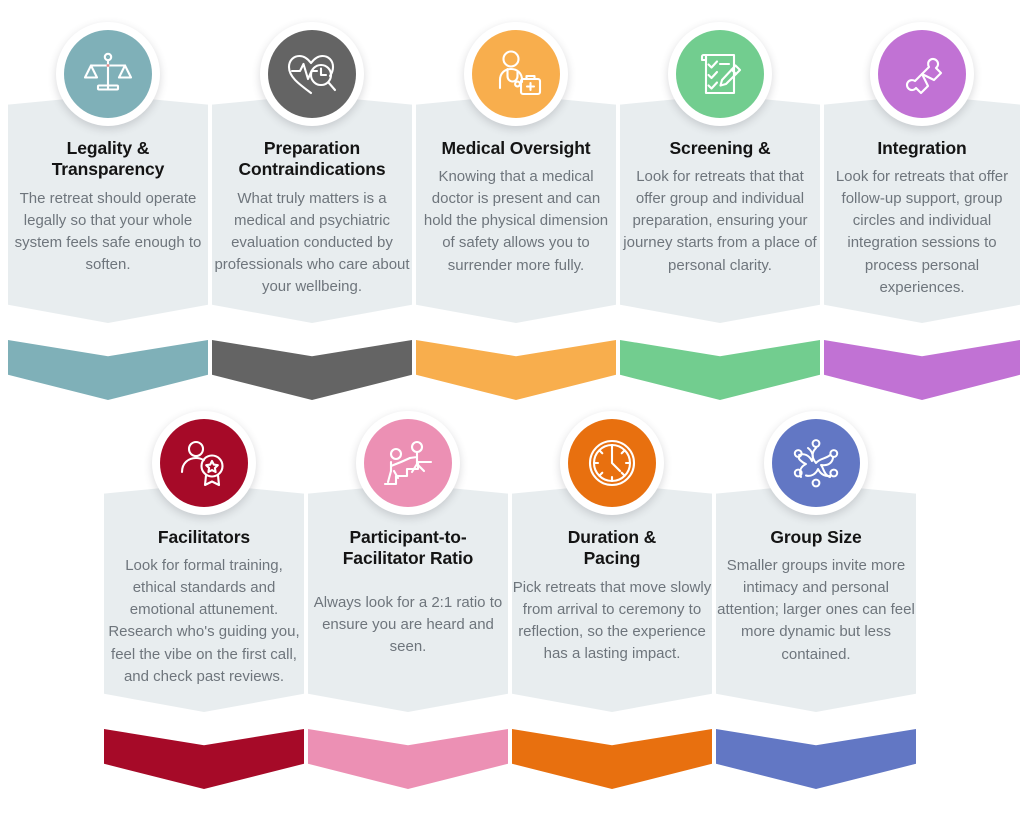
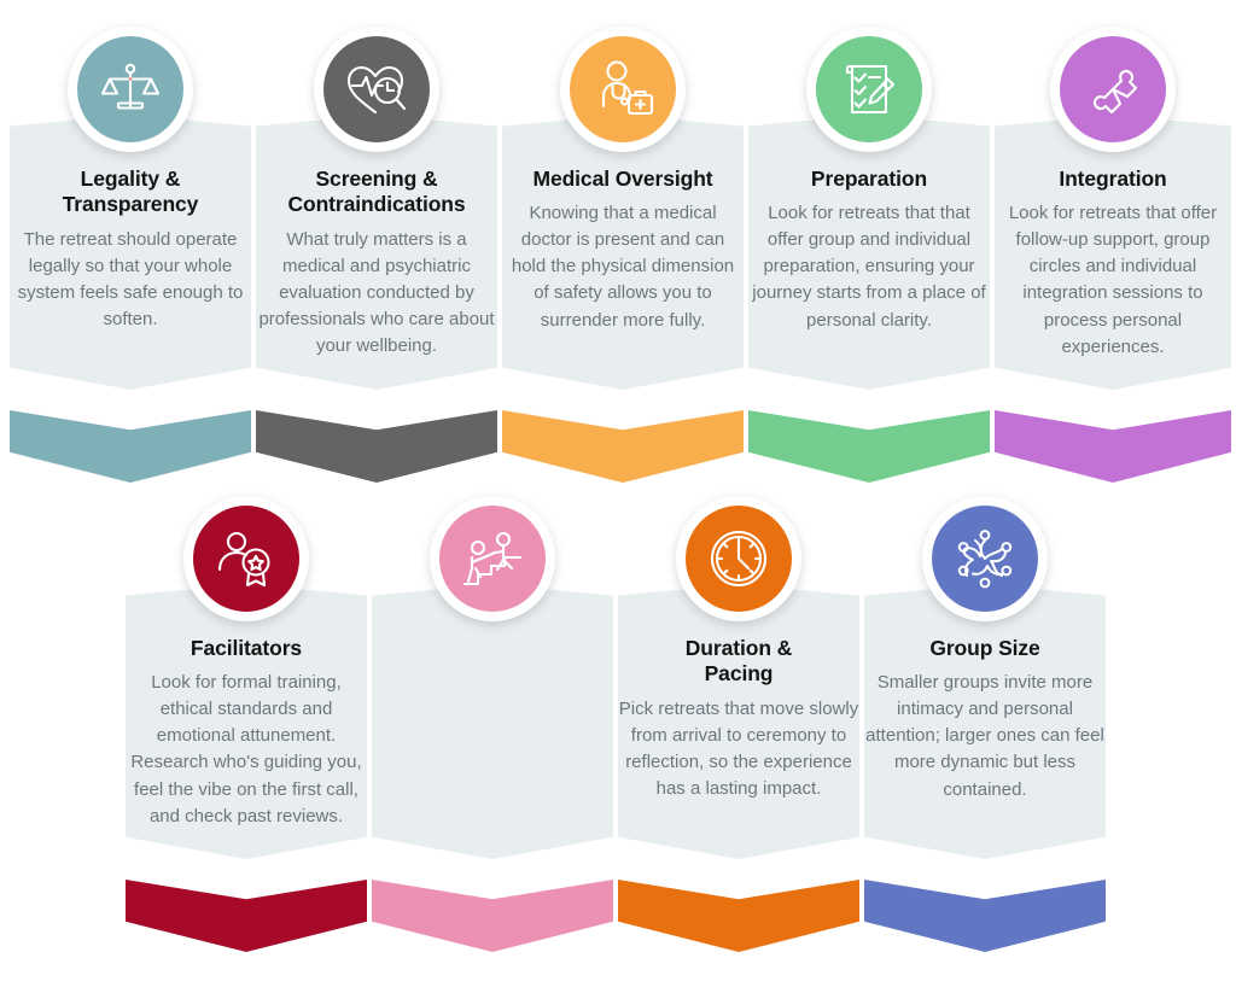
  Legality &
  Transparency
  The retreat should operate legally so that your whole system feels safe enough to soften.
- Preparation
+ Screening &
  Contraindications
  What truly matters is a medical and psychiatric evaluation conducted by professionals who care about your wellbeing.
  Medical Oversight
  Knowing that a medical doctor is present and can hold the physical dimension of safety allows you to surrender more fully.
- Screening &
+ Preparation
  Look for retreats that that offer group and individual preparation, ensuring your journey starts from a place of personal clarity.
  Integration
  Look for retreats that offer follow-up support, group circles and individual integration sessions to process personal experiences.
  Facilitators
  Look for formal training, ethical standards and emotional attunement. Research who's guiding you, feel the vibe on the first call, and check past reviews.
- Participant-to-
- Facilitator Ratio
- Always look for a 2:1 ratio to ensure you are heard and seen.
  Duration &
  Pacing
  Pick retreats that move slowly from arrival to ceremony to reflection, so the experience has a lasting impact.
  Group Size
  Smaller groups invite more intimacy and personal attention; larger ones can feel more dynamic but less contained.
